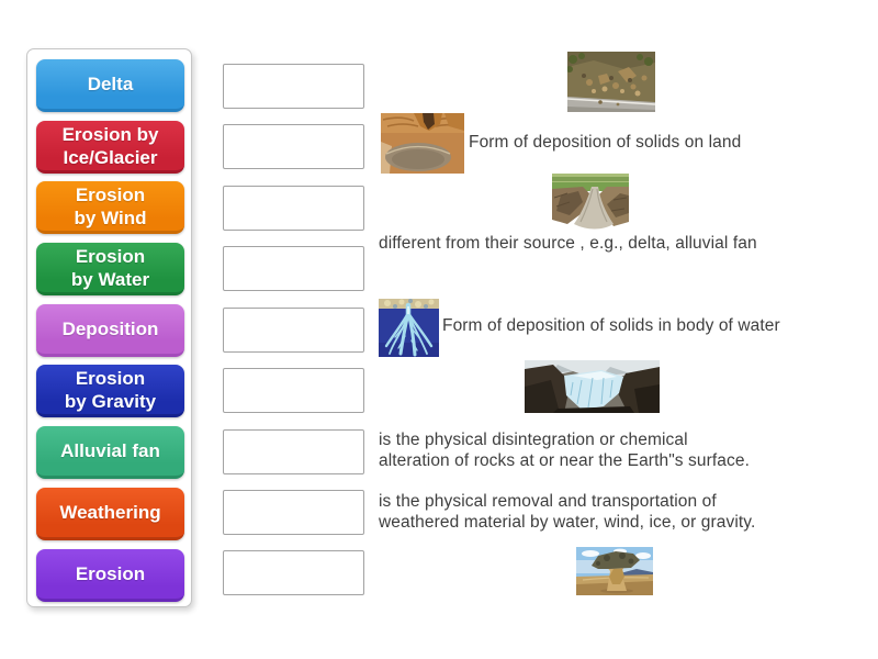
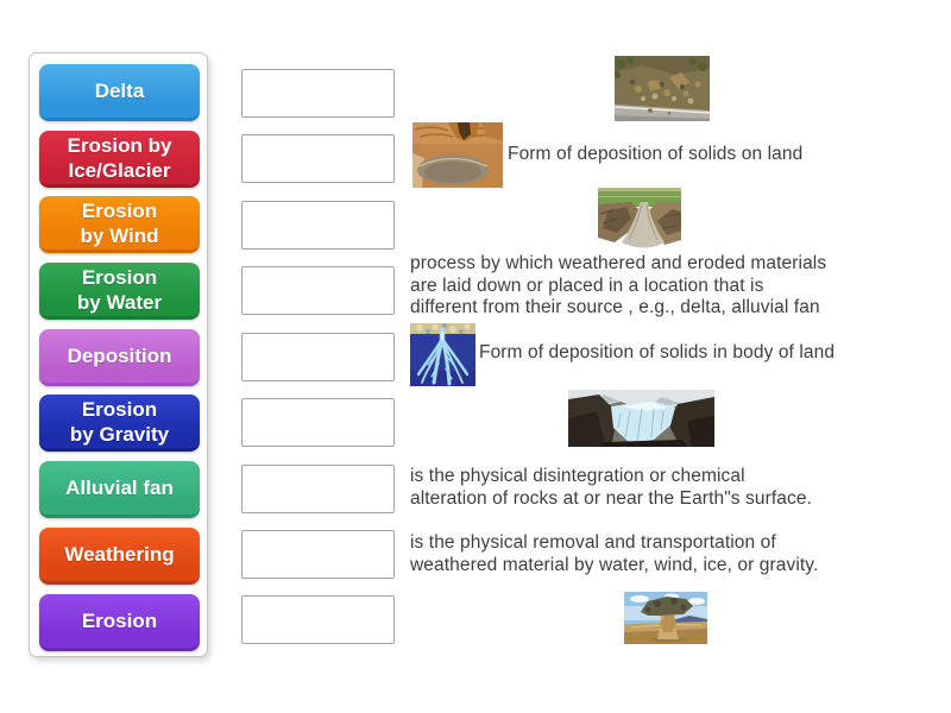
  Delta
  Erosion by
  Ice/Glacier
  Erosion
  by Wind
  Erosion
  by Water
  Deposition
  Erosion
  by Gravity
  Alluvial fan
  Weathering
  Erosion
  Form of deposition of solids on land
+ process by which weathered and eroded materials
+ are laid down or placed in a location that is
  different from their source , e.g., delta, alluvial fan
- Form of deposition of solids in body of water
+ Form of deposition of solids in body of land
  is the physical disintegration or chemical
  alteration of rocks at or near the Earth"s surface.
  is the physical removal and transportation of
  weathered material by water, wind, ice, or gravity.
